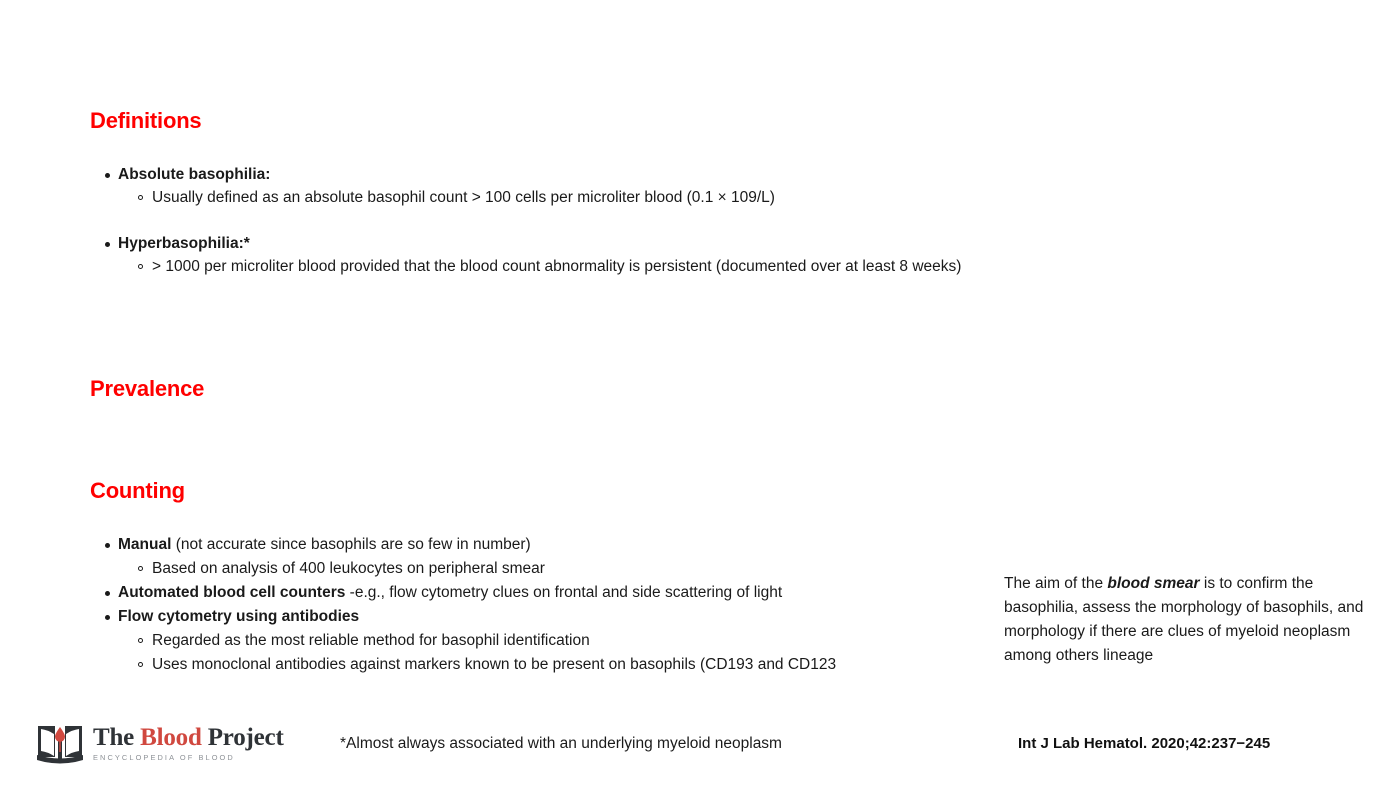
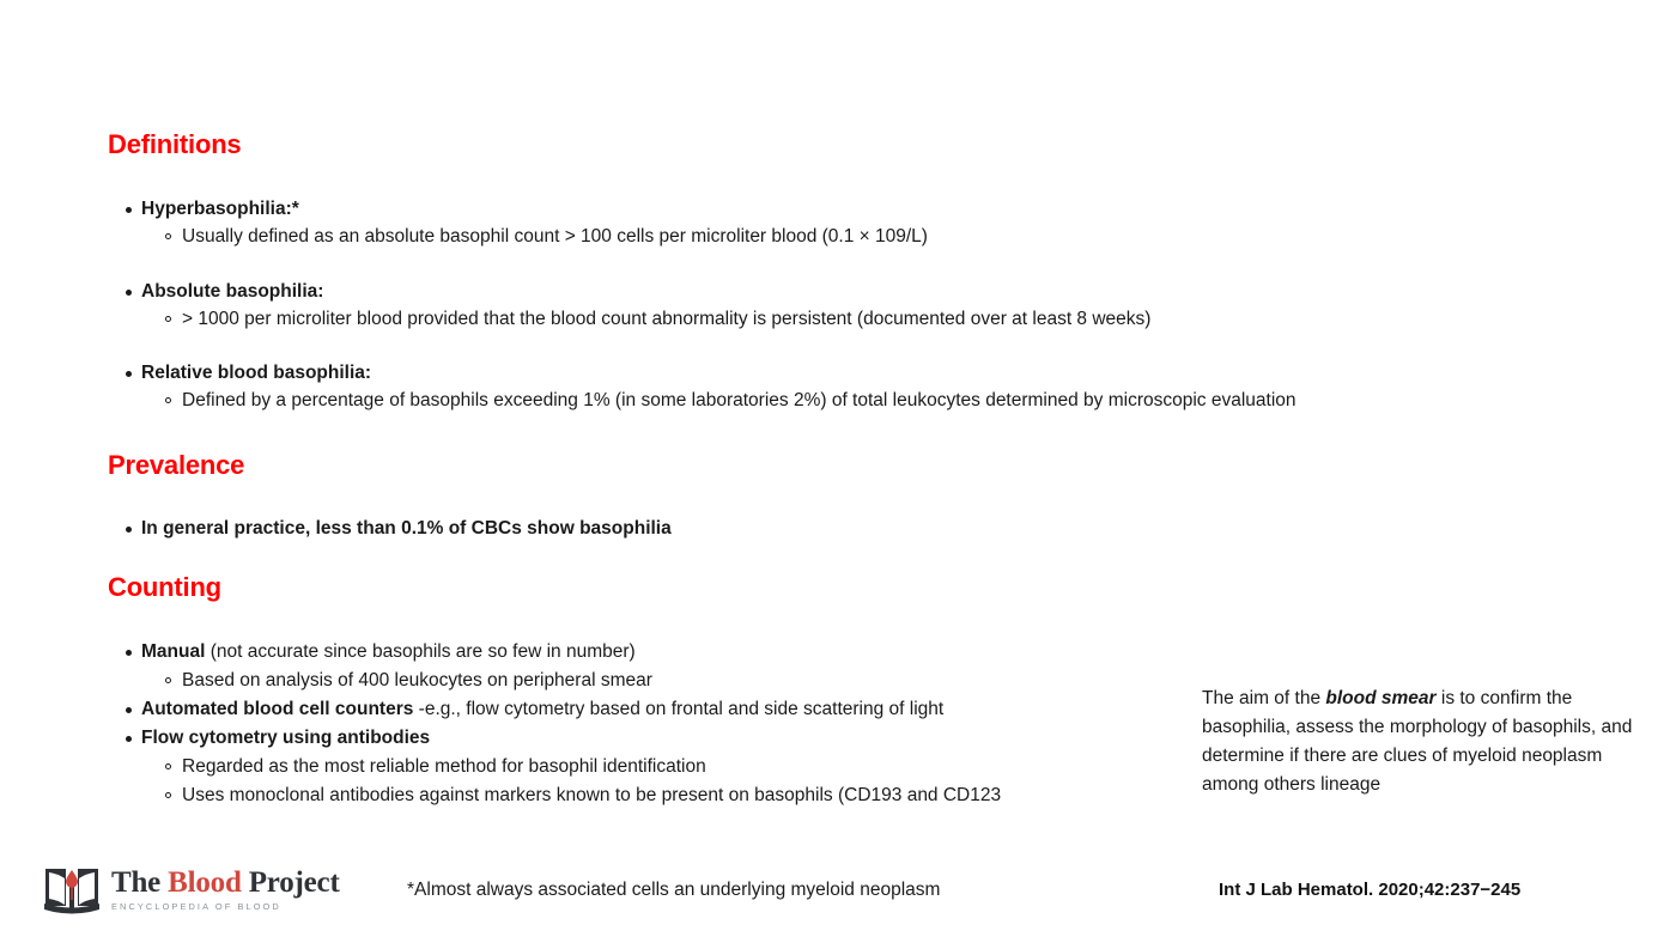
  Definitions
- Absolute basophilia:
+ Hyperbasophilia:*
  Usually defined as an absolute basophil count > 100 cells per microliter blood (0.1 × 109/L)
- Hyperbasophilia:*
+ Absolute basophilia:
  > 1000 per microliter blood provided that the blood count abnormality is persistent (documented over at least 8 weeks)
+ Relative blood basophilia:
+ Defined by a percentage of basophils exceeding 1% (in some laboratories 2%) of total leukocytes determined by microscopic evaluation
  Prevalence
+ In general practice, less than 0.1% of CBCs show basophilia
  Counting
  Manual (not accurate since basophils are so few in number)
  Based on analysis of 400 leukocytes on peripheral smear
- Automated blood cell counters -e.g., flow cytometry clues on frontal and side scattering of light
+ Automated blood cell counters -e.g., flow cytometry based on frontal and side scattering of light
  Flow cytometry using antibodies
  Regarded as the most reliable method for basophil identification
  Uses monoclonal antibodies against markers known to be present on basophils (CD193 and CD123
- The aim of the blood smear is to confirm the basophilia, assess the morphology of basophils, and morphology if there are clues of myeloid neoplasm among others lineage
+ The aim of the blood smear is to confirm the basophilia, assess the morphology of basophils, and determine if there are clues of myeloid neoplasm among others lineage
- *Almost always associated with an underlying myeloid neoplasm
+ *Almost always associated cells an underlying myeloid neoplasm
  Int J Lab Hematol. 2020;42:237−245
  The Blood Project
  ENCYCLOPEDIA OF BLOOD
